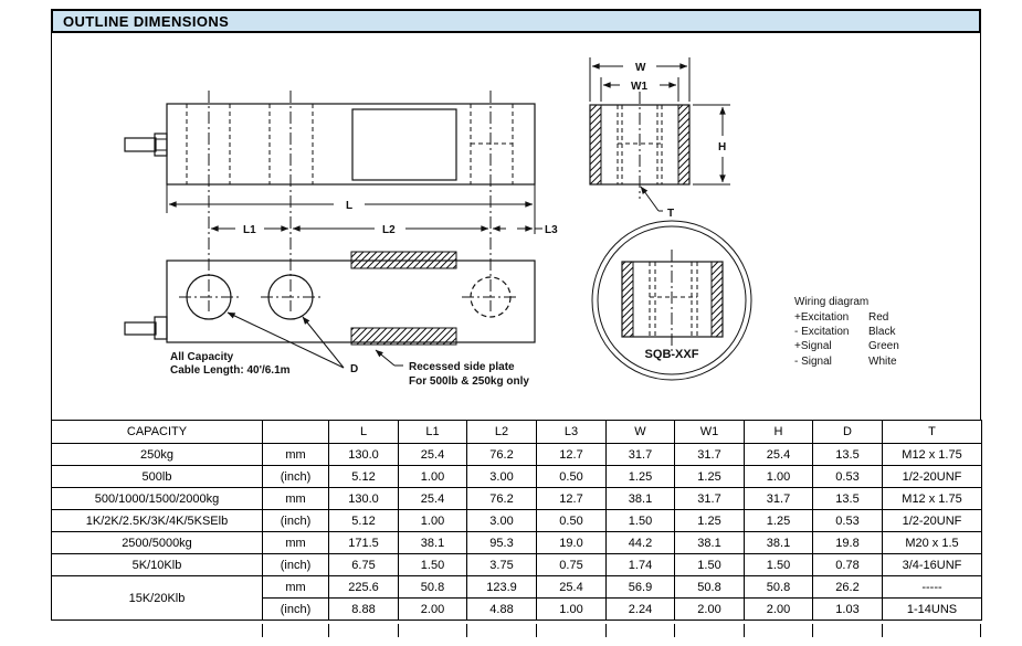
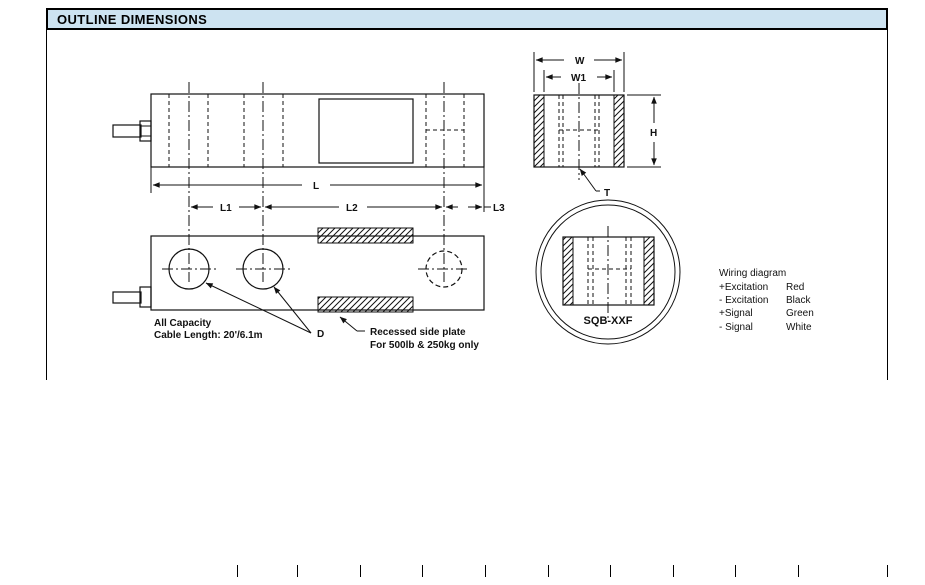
  OUTLINE DIMENSIONS
  L
  L1
  L2
  L3
  D
  All Capacity
- Cable Length: 40'/6.1m
+ Cable Length: 20'/6.1m
  Recessed side plate
  For 500lb & 250kg only
  W
  W1
  H
  T
  SQB-XXF
  Wiring diagram
  +Excitation
  Red
  - Excitation
  Black
  +Signal
  Green
  - Signal
  White
- CAPACITY		L	L1	L2	L3	W	W1	H	D	T
- 250kg	mm	130.0	25.4	76.2	12.7	31.7	31.7	25.4	13.5	M12 x 1.75
- 500lb	(inch)	5.12	1.00	3.00	0.50	1.25	1.25	1.00	0.53	1/2-20UNF
- 500/1000/1500/2000kg	mm	130.0	25.4	76.2	12.7	38.1	31.7	31.7	13.5	M12 x 1.75
- 1K/2K/2.5K/3K/4K/5KSElb	(inch)	5.12	1.00	3.00	0.50	1.50	1.25	1.25	0.53	1/2-20UNF
- 2500/5000kg	mm	171.5	38.1	95.3	19.0	44.2	38.1	38.1	19.8	M20 x 1.5
- 5K/10Klb	(inch)	6.75	1.50	3.75	0.75	1.74	1.50	1.50	0.78	3/4-16UNF
- 15K/20Klb	mm	225.6	50.8	123.9	25.4	56.9	50.8	50.8	26.2	-----
- (inch)	8.88	2.00	4.88	1.00	2.24	2.00	2.00	1.03	1-14UNS
